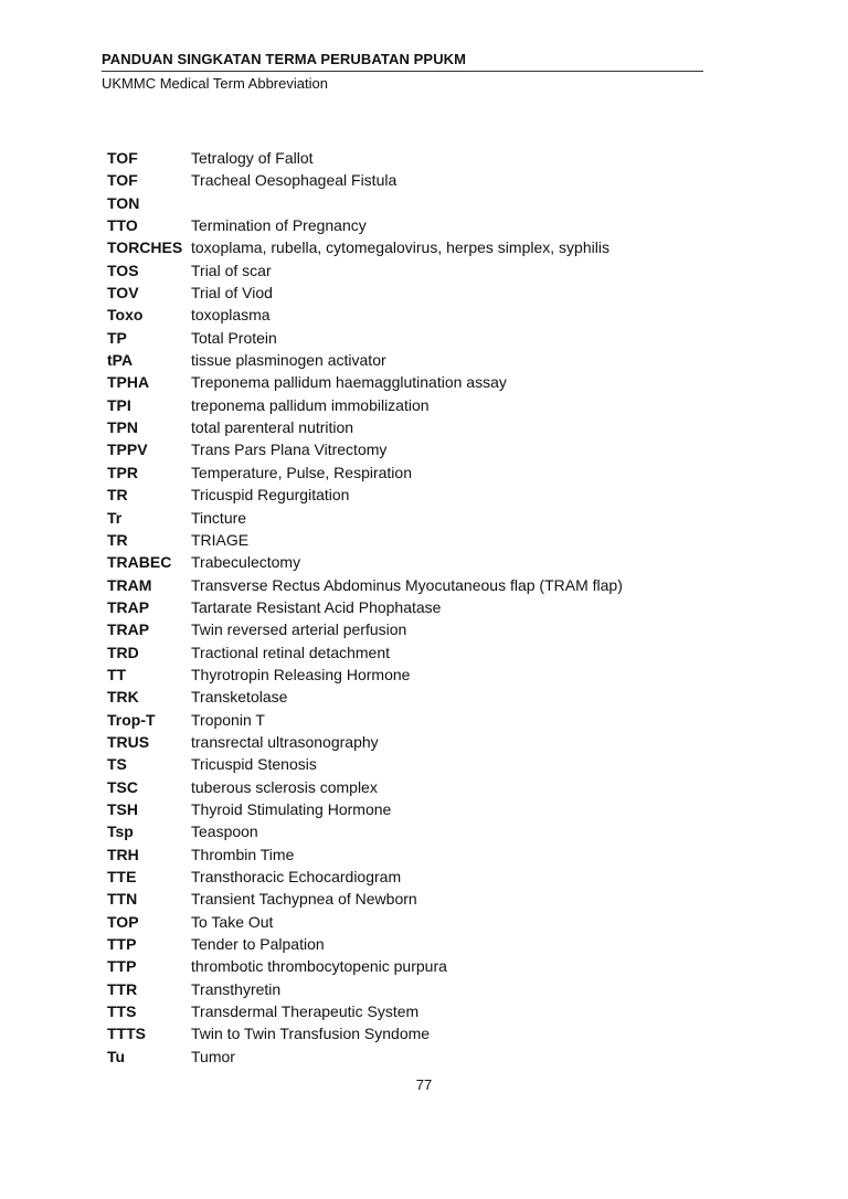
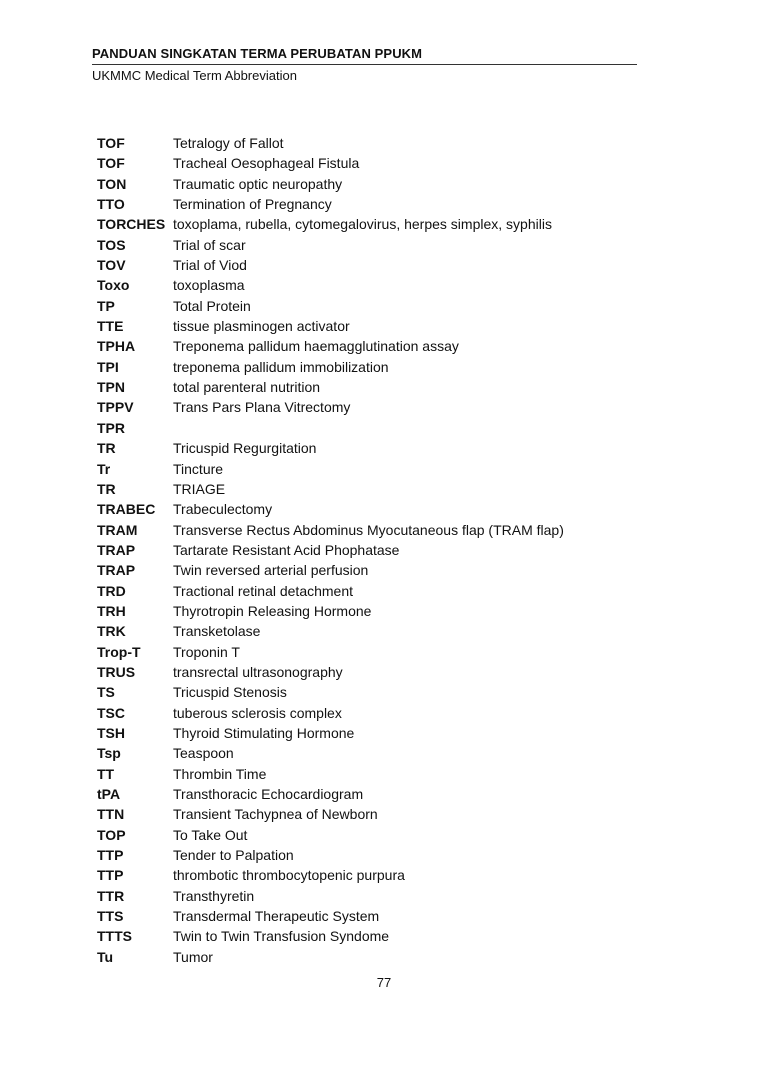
  PANDUAN SINGKATAN TERMA PERUBATAN PPUKM
  UKMMC Medical Term Abbreviation
  TOF
  Tetralogy of Fallot
  TOF
  Tracheal Oesophageal Fistula
  TON
+ Traumatic optic neuropathy
  TTO
  Termination of Pregnancy
  TORCHES
  toxoplama, rubella, cytomegalovirus, herpes simplex, syphilis
  TOS
  Trial of scar
  TOV
  Trial of Viod
  Toxo
  toxoplasma
  TP
  Total Protein
- tPA
+ TTE
  tissue plasminogen activator
  TPHA
  Treponema pallidum haemagglutination assay
  TPI
  treponema pallidum immobilization
  TPN
  total parenteral nutrition
  TPPV
  Trans Pars Plana Vitrectomy
  TPR
- Temperature, Pulse, Respiration
  TR
  Tricuspid Regurgitation
  Tr
  Tincture
  TR
  TRIAGE
  TRABEC
  Trabeculectomy
  TRAM
  Transverse Rectus Abdominus Myocutaneous flap (TRAM flap)
  TRAP
  Tartarate Resistant Acid Phophatase
  TRAP
  Twin reversed arterial perfusion
  TRD
  Tractional retinal detachment
- TT
+ TRH
  Thyrotropin Releasing Hormone
  TRK
  Transketolase
  Trop-T
  Troponin T
  TRUS
  transrectal ultrasonography
  TS
  Tricuspid Stenosis
  TSC
  tuberous sclerosis complex
  TSH
  Thyroid Stimulating Hormone
  Tsp
  Teaspoon
- TRH
+ TT
  Thrombin Time
- TTE
+ tPA
  Transthoracic Echocardiogram
  TTN
  Transient Tachypnea of Newborn
  TOP
  To Take Out
  TTP
  Tender to Palpation
  TTP
  thrombotic thrombocytopenic purpura
  TTR
  Transthyretin
  TTS
  Transdermal Therapeutic System
  TTTS
  Twin to Twin Transfusion Syndome
  Tu
  Tumor
  77
